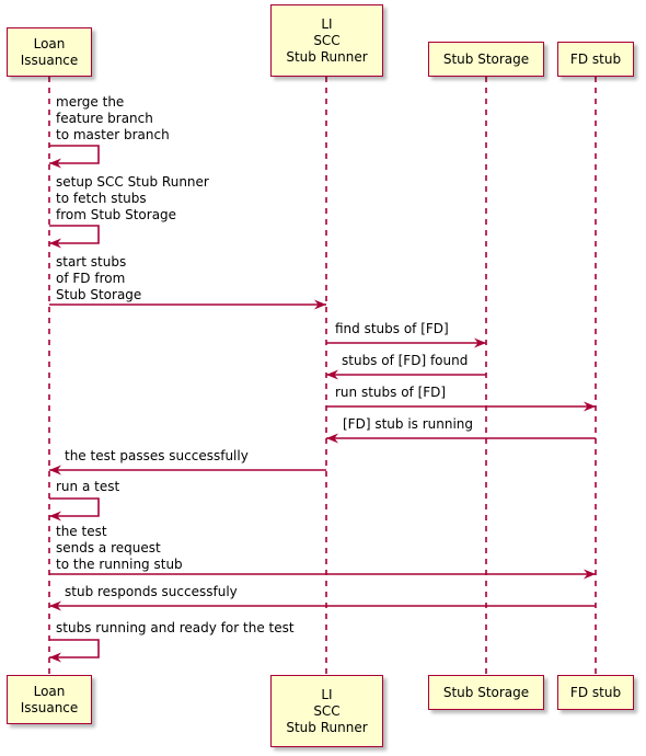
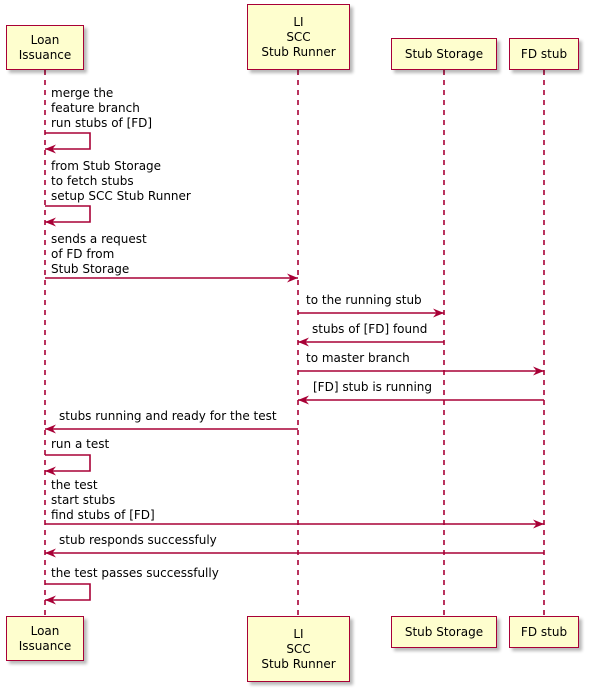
  Loan
  Issuance
  LI
  SCC
  Stub Runner
  Stub Storage
  FD stub
  Loan
  Issuance
  LI
  SCC
  Stub Runner
  Stub Storage
  FD stub
  merge the
  feature branch
- to master branch
+ run stubs of [FD]
- setup SCC Stub Runner
+ from Stub Storage
  to fetch stubs
- from Stub Storage
+ setup SCC Stub Runner
- start stubs
+ sends a request
  of FD from
  Stub Storage
- find stubs of [FD]
+ to the running stub
  stubs of [FD] found
- run stubs of [FD]
+ to master branch
  [FD] stub is running
- the test passes successfully
+ stubs running and ready for the test
  run a test
  the test
- sends a request
+ start stubs
- to the running stub
+ find stubs of [FD]
  stub responds successfuly
- stubs running and ready for the test
+ the test passes successfully
